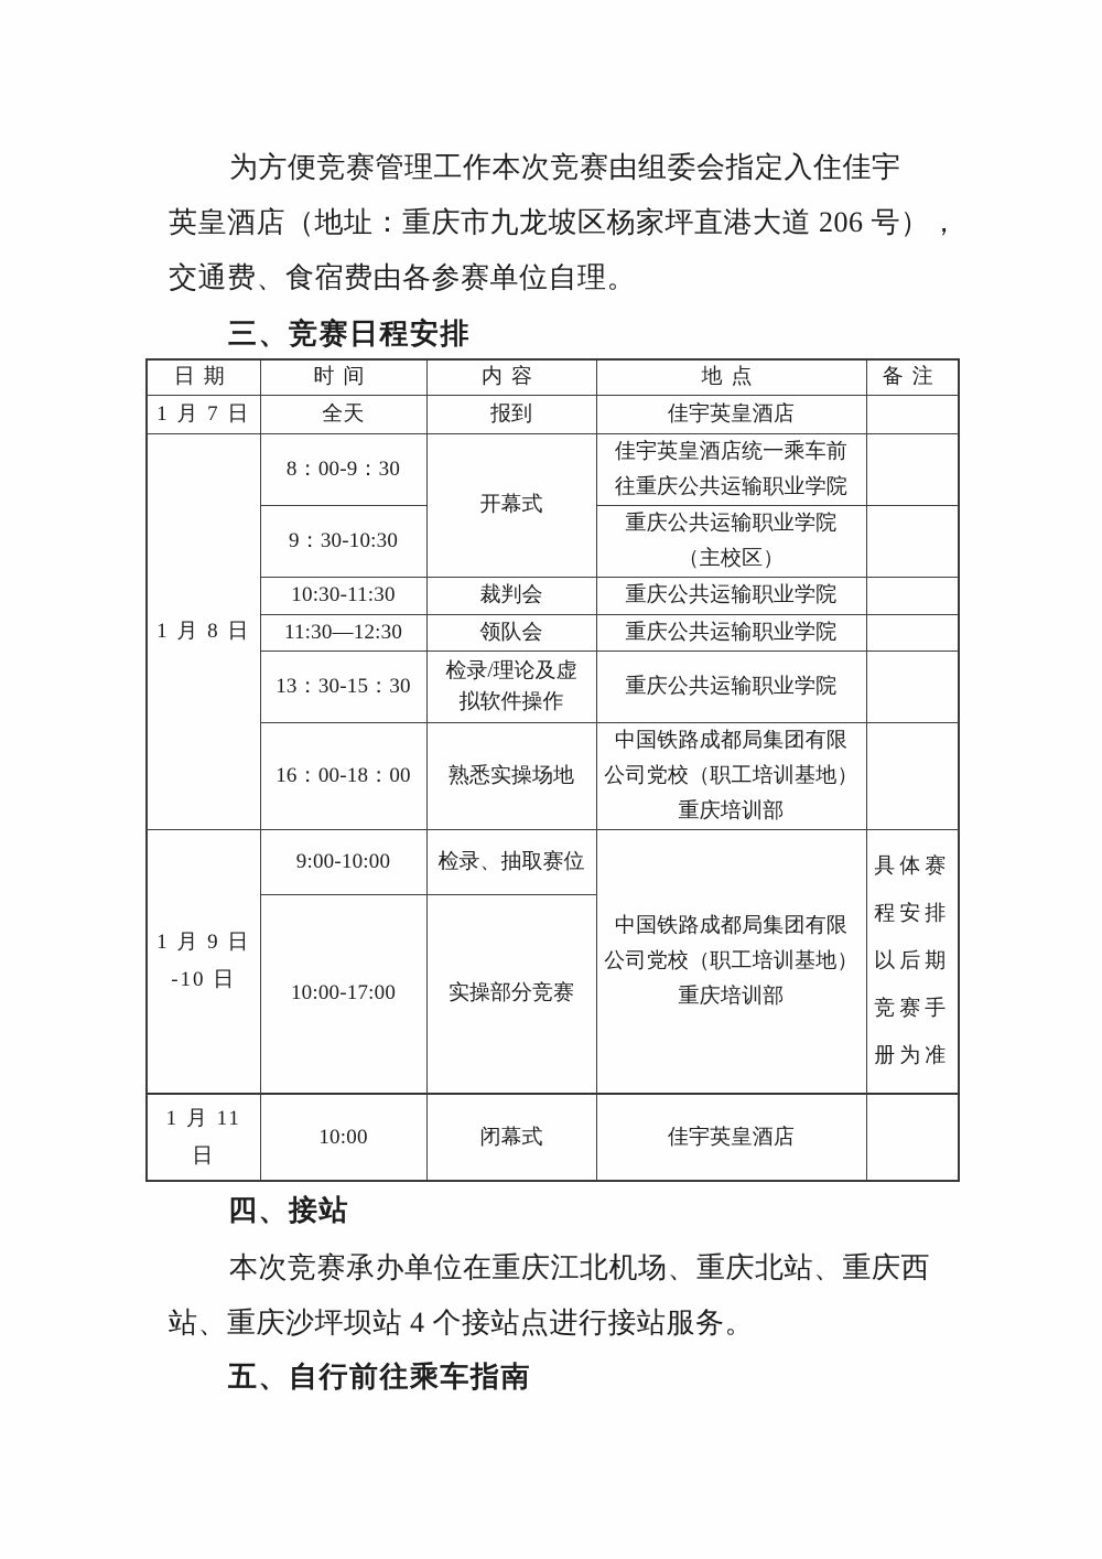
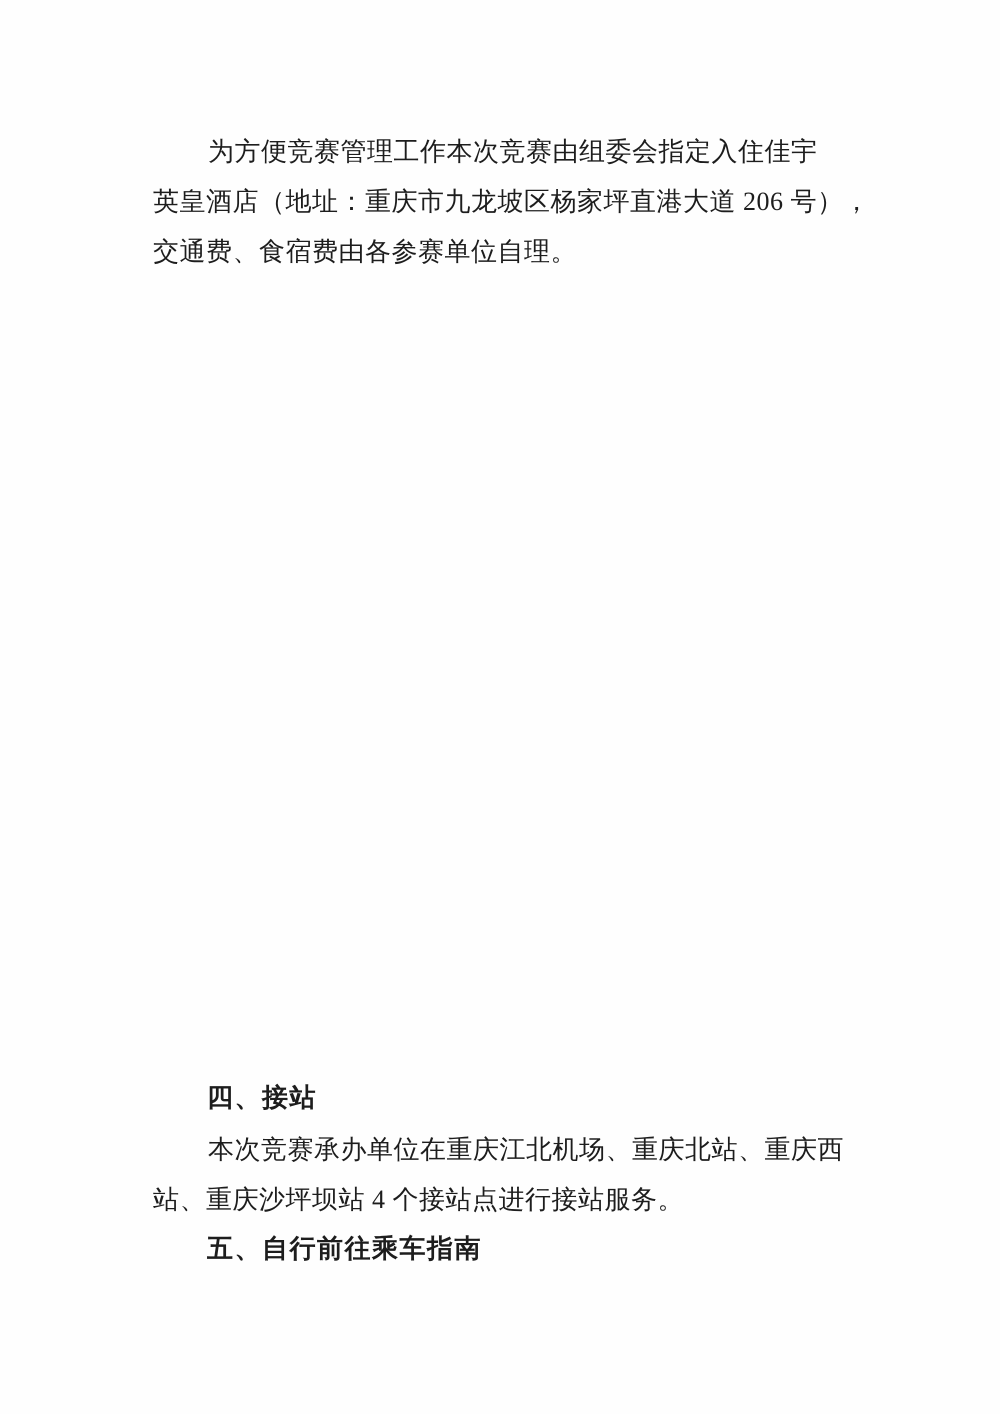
  为方便竞赛管理工作本次竞赛由组委会指定入住佳宇
  英皇酒店（地址：重庆市九龙坡区杨家坪直港大道 206 号），
  交通费、食宿费由各参赛单位自理。
- 三、竞赛日程安排
- 日期	时间	内容	地点	备注
- 1 月 7 日	全天	报到	佳宇英皇酒店
- 1 月 8 日	8：00-9：30	开幕式	佳宇英皇酒店统一乘车前 往重庆公共运输职业学院
- 9：30-10:30	重庆公共运输职业学院 （主校区）
- 10:30-11:30	裁判会	重庆公共运输职业学院
- 11:30—12:30	领队会	重庆公共运输职业学院
- 13：30-15：30	检录/理论及虚 拟软件操作	重庆公共运输职业学院
- 16：00-18：00	熟悉实操场地	中国铁路成都局集团有限 公司党校（职工培训基地） 重庆培训部
- 1 月 9 日 -10 日	9:00-10:00	检录、抽取赛位	中国铁路成都局集团有限 公司党校（职工培训基地） 重庆培训部	具体赛 程安排 以后期 竞赛手 册为准
- 10:00-17:00	实操部分竞赛
- 1 月 11 日	10:00	闭幕式	佳宇英皇酒店
  四、接站
  本次竞赛承办单位在重庆江北机场、重庆北站、重庆西
  站、重庆沙坪坝站 4 个接站点进行接站服务。
  五、自行前往乘车指南
